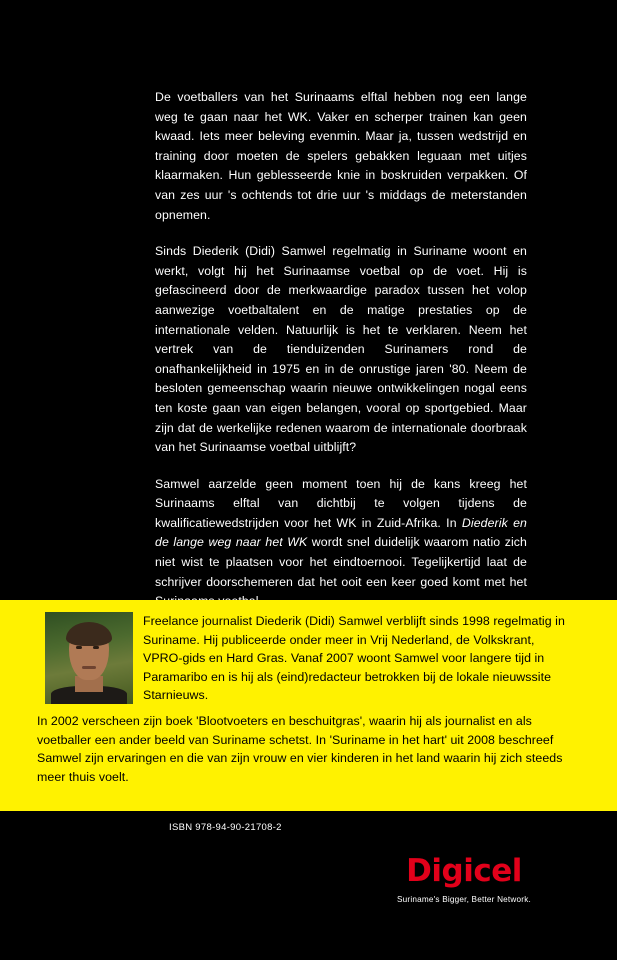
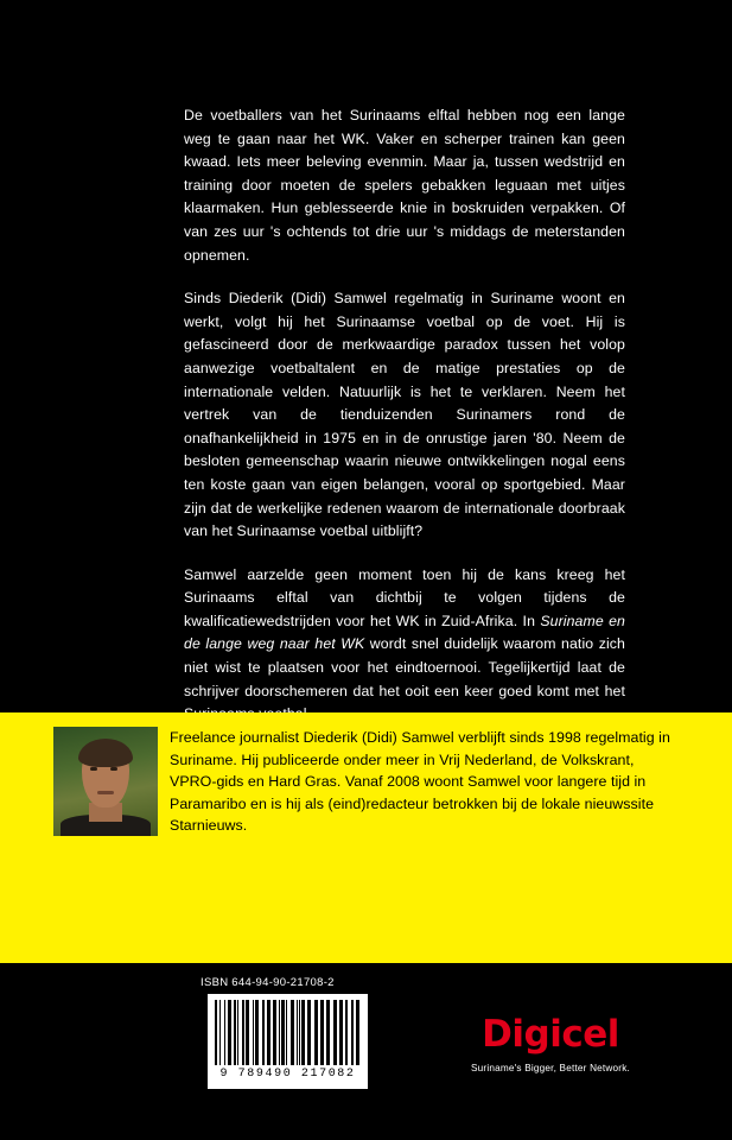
  De voetballers van het Surinaams elftal hebben nog een lange weg te gaan naar het WK. Vaker en scherper trainen kan geen kwaad. Iets meer beleving evenmin. Maar ja, tussen wedstrijd en training door moeten de spelers gebakken leguaan met uitjes klaarmaken. Hun geblesseerde knie in boskruiden verpakken. Of van zes uur 's ochtends tot drie uur 's middags de meterstanden opnemen.
  Sinds Diederik (Didi) Samwel regelmatig in Suriname woont en werkt, volgt hij het Surinaamse voetbal op de voet. Hij is gefascineerd door de merkwaardige paradox tussen het volop aanwezige voetbaltalent en de matige prestaties op de internationale velden. Natuurlijk is het te verklaren. Neem het vertrek van de tienduizenden Surinamers rond de onafhankelijkheid in 1975 en in de onrustige jaren '80. Neem de besloten gemeenschap waarin nieuwe ontwikkelingen nogal eens ten koste gaan van eigen belangen, vooral op sportgebied. Maar zijn dat de werkelijke redenen waarom de internationale doorbraak van het Surinaamse voetbal uitblijft?
- Samwel aarzelde geen moment toen hij de kans kreeg het Surinaams elftal van dichtbij te volgen tijdens de kwalificatiewedstrijden voor het WK in Zuid-Afrika. In Diederik en de lange weg naar het WK wordt snel duidelijk waarom natio zich niet wist te plaatsen voor het eindtoernooi. Tegelijkertijd laat de schrijver doorschemeren dat het ooit een keer goed komt met het
+ Samwel aarzelde geen moment toen hij de kans kreeg het Surinaams elftal van dichtbij te volgen tijdens de kwalificatiewedstrijden voor het WK in Zuid-Afrika. In Suriname en de lange weg naar het WK wordt snel duidelijk waarom natio zich niet wist te plaatsen voor het eindtoernooi. Tegelijkertijd laat de schrijver doorschemeren dat het ooit een keer goed komt met het
- Freelance journalist Diederik (Didi) Samwel verblijft sinds 1998 regelmatig in Suriname. Hij publiceerde onder meer in Vrij Nederland, de Volkskrant, VPRO-gids en Hard Gras. Vanaf 2007 woont Samwel voor langere tijd in Paramaribo en is hij als (eind)redacteur betrokken bij de lokale nieuwssite Starnieuws.
+ Freelance journalist Diederik (Didi) Samwel verblijft sinds 1998 regelmatig in Suriname. Hij publiceerde onder meer in Vrij Nederland, de Volkskrant, VPRO-gids en Hard Gras. Vanaf 2008 woont Samwel voor langere tijd in Paramaribo en is hij als (eind)redacteur betrokken bij de lokale nieuwssite Starnieuws.
- In 2002 verscheen zijn boek 'Blootvoeters en beschuitgras', waarin hij als journalist en als voetballer een ander beeld van Suriname schetst. In 'Suriname in het hart' uit 2008 beschreef Samwel zijn ervaringen en die van zijn vrouw en vier kinderen in het land waarin hij zich steeds meer thuis voelt.
- ISBN 978-94-90-21708-2
+ ISBN 644-94-90-21708-2
+ 9 789490 217082
  Digicel
  Suriname's Bigger, Better Network.
